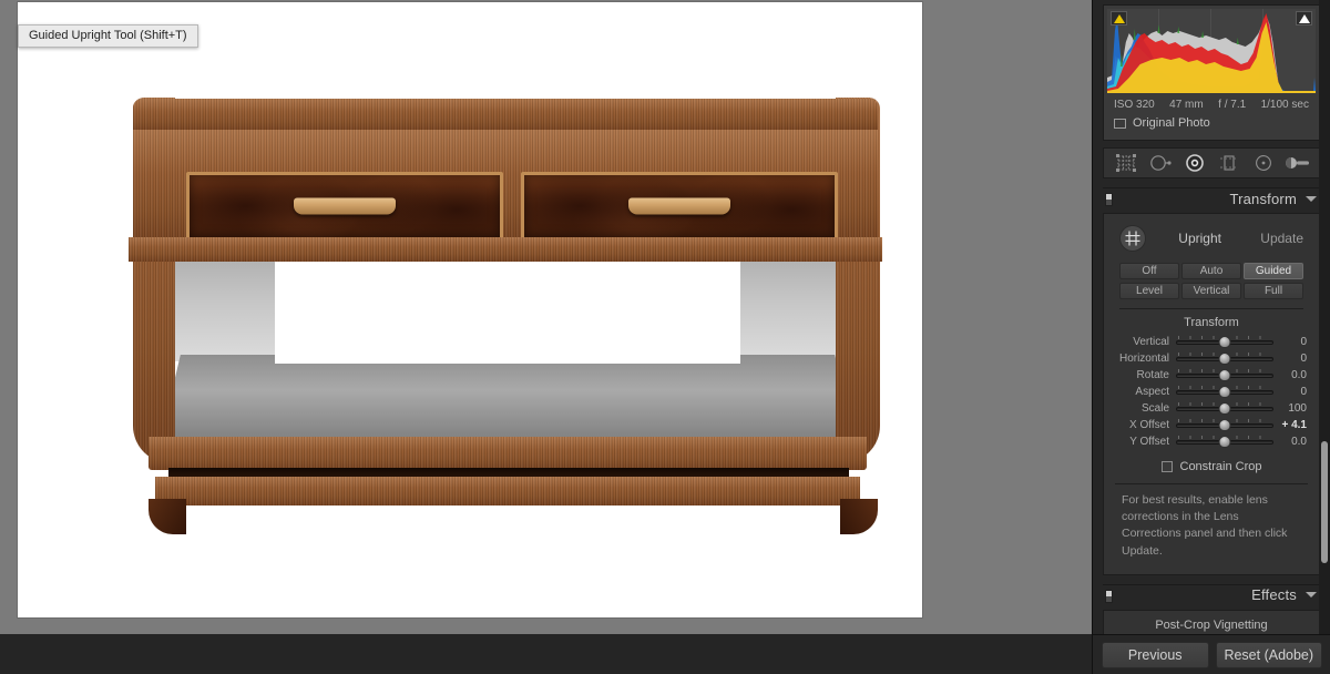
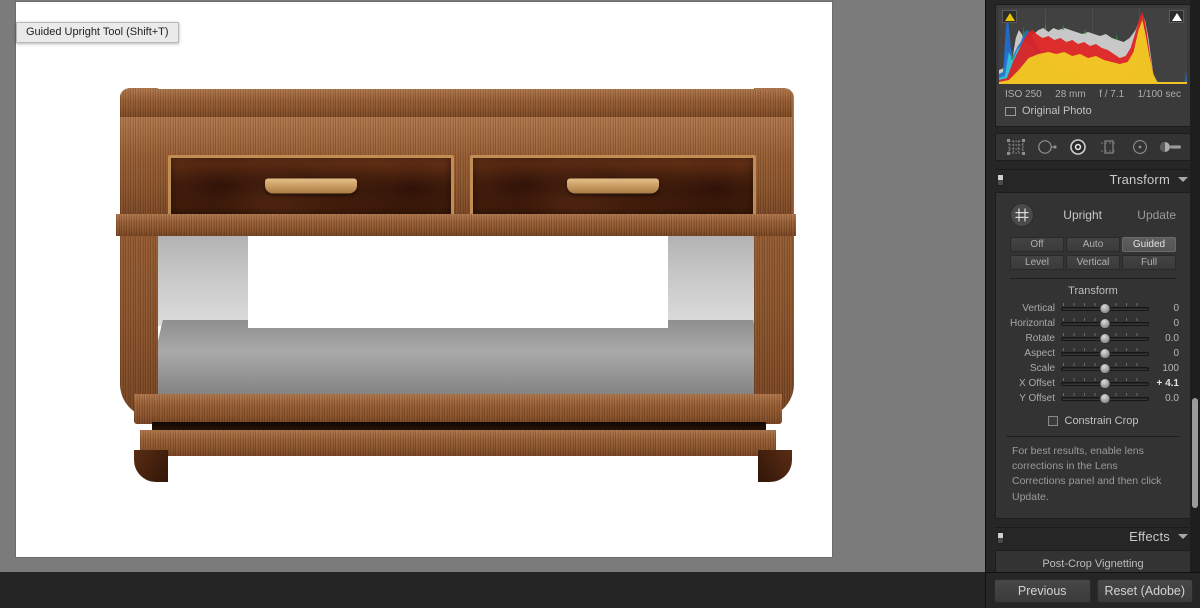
  Guided Upright Tool (Shift+T)
- ISO 320
+ ISO 250
- 47 mm
+ 28 mm
  f / 7.1
  1/100 sec
  Original Photo
  Transform
  Upright
  Update
  Off
  Auto
  Guided
  Level
  Vertical
  Full
  Transform
  Vertical
  0
  Horizontal
  0
  Rotate
  0.0
  Aspect
  0
  Scale
  100
  X Offset
  + 4.1
  Y Offset
  0.0
  Constrain Crop
  For best results, enable lens corrections in the Lens Corrections panel and then click Update.
  Effects
  Post-Crop Vignetting
  Previous
  Reset (Adobe)
